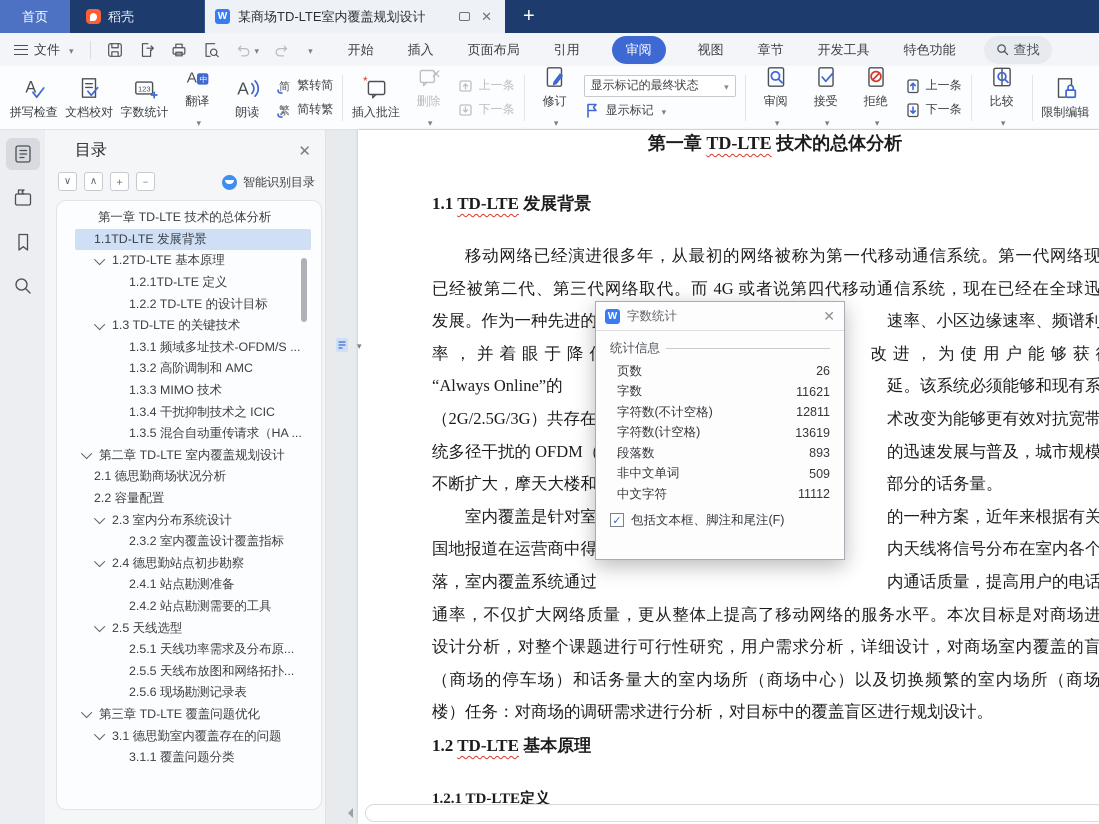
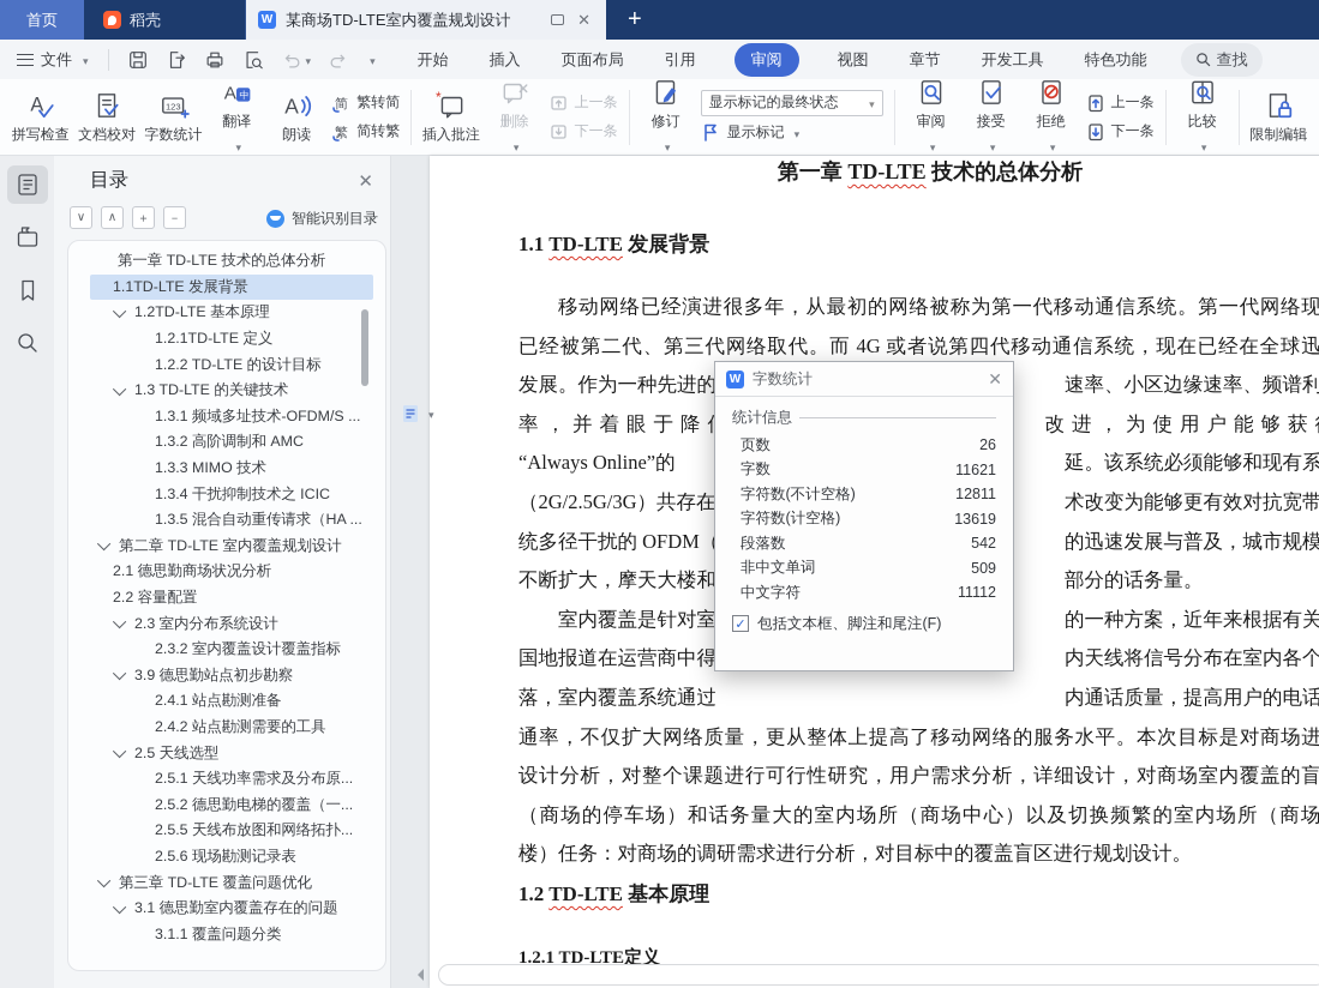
  首页
  稻壳
  W
  某商场TD-LTE室内覆盖规划设计
  ✕
  +
  文件
  开始
  插入
  页面布局
  引用
  审阅
  视图
  章节
  开发工具
  特色功能
  查找
  A
  拼写检查
  文档校对
  123
  字数统计
  A
  中
  翻译
  A
  朗读
  简
  繁转简
  繁
  简转繁
  *
  插入批注
  删除
  上一条
  下一条
  修订
  显示标记的最终状态
  显示标记
  审阅
  接受
  拒绝
  上一条
  下一条
  比较
  限制编辑
  目录
  ✕
  ∨
  ∧
  ＋
  －
  智能识别目录
  第一章 TD-LTE 技术的总体分析
  1.1TD-LTE 发展背景
  1.2TD-LTE 基本原理
  1.2.1TD-LTE 定义
  1.2.2 TD-LTE 的设计目标
  1.3 TD-LTE 的关键技术
  1.3.1 频域多址技术-OFDM/S ...
  1.3.2 高阶调制和 AMC
  1.3.3 MIMO 技术
  1.3.4 干扰抑制技术之 ICIC
  1.3.5 混合自动重传请求（HA ...
  第二章 TD-LTE 室内覆盖规划设计
  2.1 德思勤商场状况分析
  2.2 容量配置
  2.3 室内分布系统设计
  2.3.2 室内覆盖设计覆盖指标
- 2.4 德思勤站点初步勘察
+ 3.9 德思勤站点初步勘察
  2.4.1 站点勘测准备
  2.4.2 站点勘测需要的工具
  2.5 天线选型
  2.5.1 天线功率需求及分布原...
+ 2.5.2 德思勤电梯的覆盖（一...
  2.5.5 天线布放图和网络拓扑...
  2.5.6 现场勘测记录表
  第三章 TD-LTE 覆盖问题优化
  3.1 德思勤室内覆盖存在的问题
  3.1.1 覆盖问题分类
  第一章 TD-LTE 技术的总体分析
  1.1 TD-LTE 发展背景
  移动网络已经演进很多年，从最初的网络被称为第一代移动通信系统。第一代网络现
  已经被第二代、第三代网络取代。而 4G 或者说第四代移动通信系统，现在已经在全球迅
  发展。作为一种先进的
  速率、小区边缘速率、频谱利
  率，并着眼于降
  改进，为使用户能够获
  “Always Online”的
  延。该系统必须能够和现有系
  （2G/2.5G/3G）共存在
  术改变为能够更有效对抗宽带
  统多径干扰的 OFDM（
  的迅速发展与普及，城市规模
  不断扩大，摩天大楼和
  部分的话务量。
  室内覆盖是针对室
  的一种方案，近年来根据有关
  国地报道在运营商中得
  内天线将信号分布在室内各个
  落，室内覆盖系统通过
  内通话质量，提高用户的电话
  通率，不仅扩大网络质量，更从整体上提高了移动网络的服务水平。本次目标是对商场进
  设计分析，对整个课题进行可行性研究，用户需求分析，详细设计，对商场室内覆盖的盲
  （商场的停车场）和话务量大的室内场所（商场中心）以及切换频繁的室内场所（商场
  楼）任务：对商场的调研需求进行分析，对目标中的覆盖盲区进行规划设计。
  1.2 TD-LTE 基本原理
  1.2.1 TD-LTE定义
  W
  字数统计
  ✕
  统计信息
  页数
  26
  字数
  11621
  字符数(不计空格)
  12811
  字符数(计空格)
  13619
  段落数
- 893
+ 542
  非中文单词
  509
  中文字符
  11112
  ✓
  包括文本框、脚注和尾注(F)
